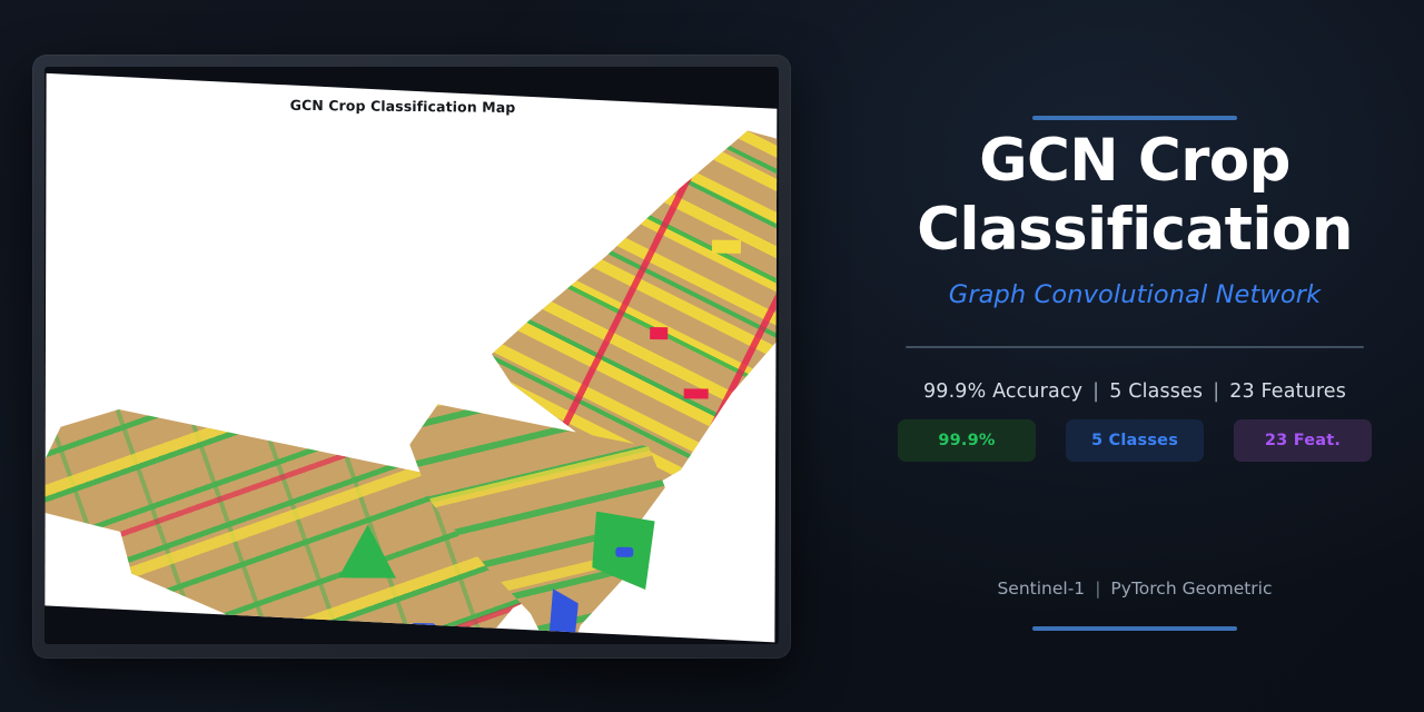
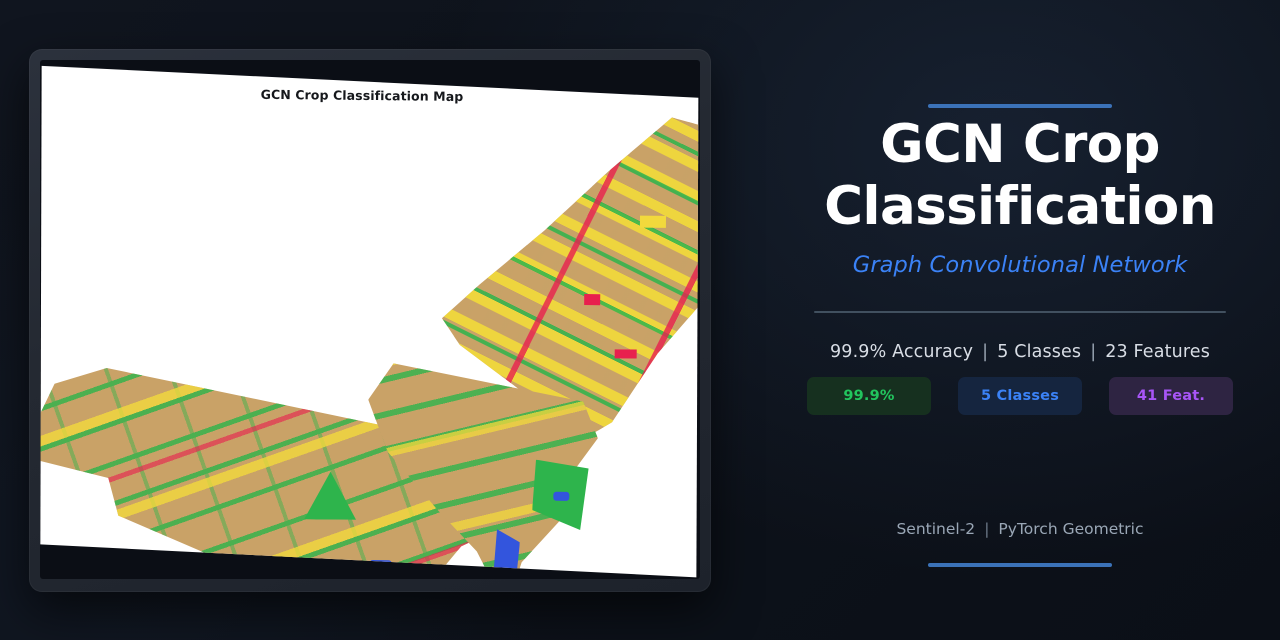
  GCN Crop Classification Map
  GCN Crop
  Classification
  Graph Convolutional Network
  99.9% Accuracy
  |
  5 Classes
  |
  23 Features
  99.9%
  5 Classes
- 23 Feat.
+ 41 Feat.
- Sentinel-1
+ Sentinel-2
  |
  PyTorch Geometric
